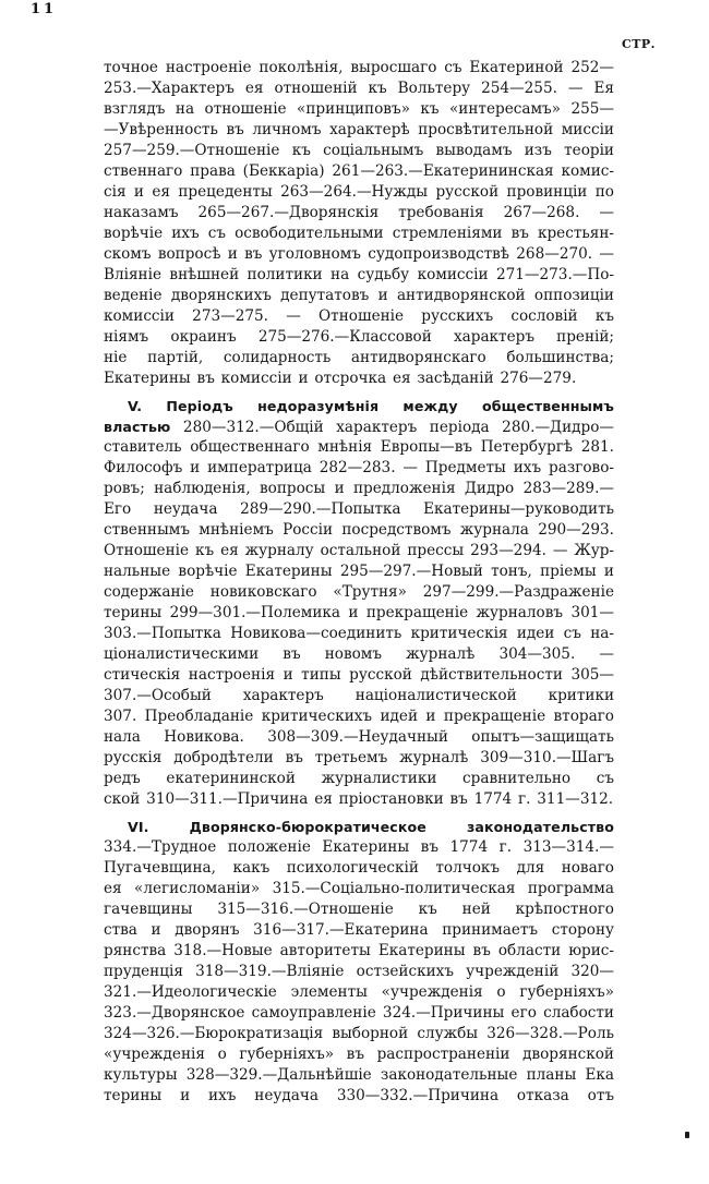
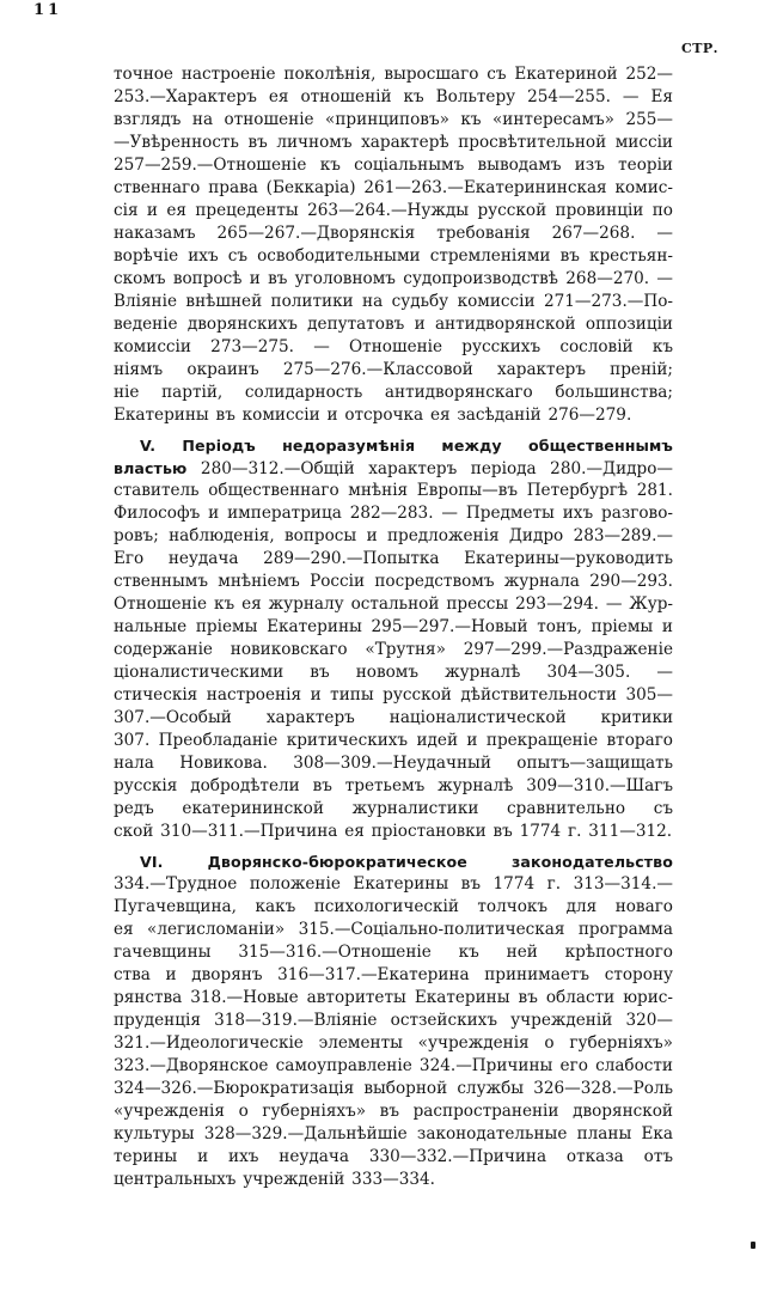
  11
  СТР.
  точное настроеніе поколѣнія, выросшаго съ Екатериной 252—
  253.—Характеръ ея отношеній къ Вольтеру 254—255. — Ея
  взглядъ на отношеніе «принциповъ» къ «интересамъ» 255—
  —Увѣренность въ личномъ характерѣ просвѣтительной миссіи
  257—259.—Отношеніе къ соціальнымъ выводамъ изъ теоріи
  ственнаго права (Беккаріа) 261—263.—Екатерининская комис-
  сія и ея прецеденты 263—264.—Нужды русской провинціи по
  наказамъ 265—267.—Дворянскія требованія 267—268. —
  ворѣчіе ихъ съ освободительными стремленіями въ крестьян-
  скомъ вопросѣ и въ уголовномъ судопроизводствѣ 268—270. —
  Вліяніе внѣшней политики на судьбу комиссіи 271—273.—По-
  веденіе дворянскихъ депутатовъ и антидворянской оппозиціи
  комиссіи 273—275. — Отношеніе русскихъ сословій къ
  ніямъ окраинъ 275—276.—Классовой характеръ преній;
  ніе партій, солидарность антидворянскаго большинства;
  Екатерины въ комиссіи и отсрочка ея засѣданій 276—279.
  V. Періодъ недоразумѣнія между общественнымъ
  властью 280—312.—Общій характеръ періода 280.—Дидро—
  ставитель общественнаго мнѣнія Европы—въ Петербургѣ 281.
  Философъ и императрица 282—283. — Предметы ихъ разгово-
  ровъ; наблюденія, вопросы и предложенія Дидро 283—289.—
  Его неудача 289—290.—Попытка Екатерины—руководить
  ственнымъ мнѣніемъ Россіи посредствомъ журнала 290—293.
  Отношеніе къ ея журналу остальной прессы 293—294. — Жур-
- нальные ворѣчіе Екатерины 295—297.—Новый тонъ, пріемы и
+ нальные пріемы Екатерины 295—297.—Новый тонъ, пріемы и
  содержаніе новиковскаго «Трутня» 297—299.—Раздраженіе
- терины 299—301.—Полемика и прекращеніе журналовъ 301—
- 303.—Попытка Новикова—соединить критическія идеи съ на-
  ціоналистическими въ новомъ журналѣ 304—305. —
  стическія настроенія и типы русской дѣйствительности 305—
  307.—Особый характеръ націоналистической критики
  307. Преобладаніе критическихъ идей и прекращеніе втораго
  нала Новикова. 308—309.—Неудачный опытъ—защищать
  русскія добродѣтели въ третьемъ журналѣ 309—310.—Шагъ
  редъ екатерининской журналистики сравнительно съ
  ской 310—311.—Причина ея пріостановки въ 1774 г. 311—312.
  VI. Дворянско-бюрократическое законодательство
  334.—Трудное положеніе Екатерины въ 1774 г. 313—314.—
  Пугачевщина, какъ психологическій толчокъ для новаго
  ея «легисломаніи» 315.—Соціально-политическая программа
  гачевщины 315—316.—Отношеніе къ ней крѣпостного
  ства и дворянъ 316—317.—Екатерина принимаетъ сторону
  рянства 318.—Новые авторитеты Екатерины въ области юрис-
  пруденція 318—319.—Вліяніе остзейскихъ учрежденій 320—
  321.—Идеологическіе элементы «учрежденія о губерніяхъ»
  323.—Дворянское самоуправленіе 324.—Причины его слабости
  324—326.—Бюрократизація выборной службы 326—328.—Роль
  «учрежденія о губерніяхъ» въ распространеніи дворянской
  культуры 328—329.—Дальнѣйшіе законодательные планы Ека
  терины и ихъ неудача 330—332.—Причина отказа отъ
+ центральныхъ учрежденій 333—334.
